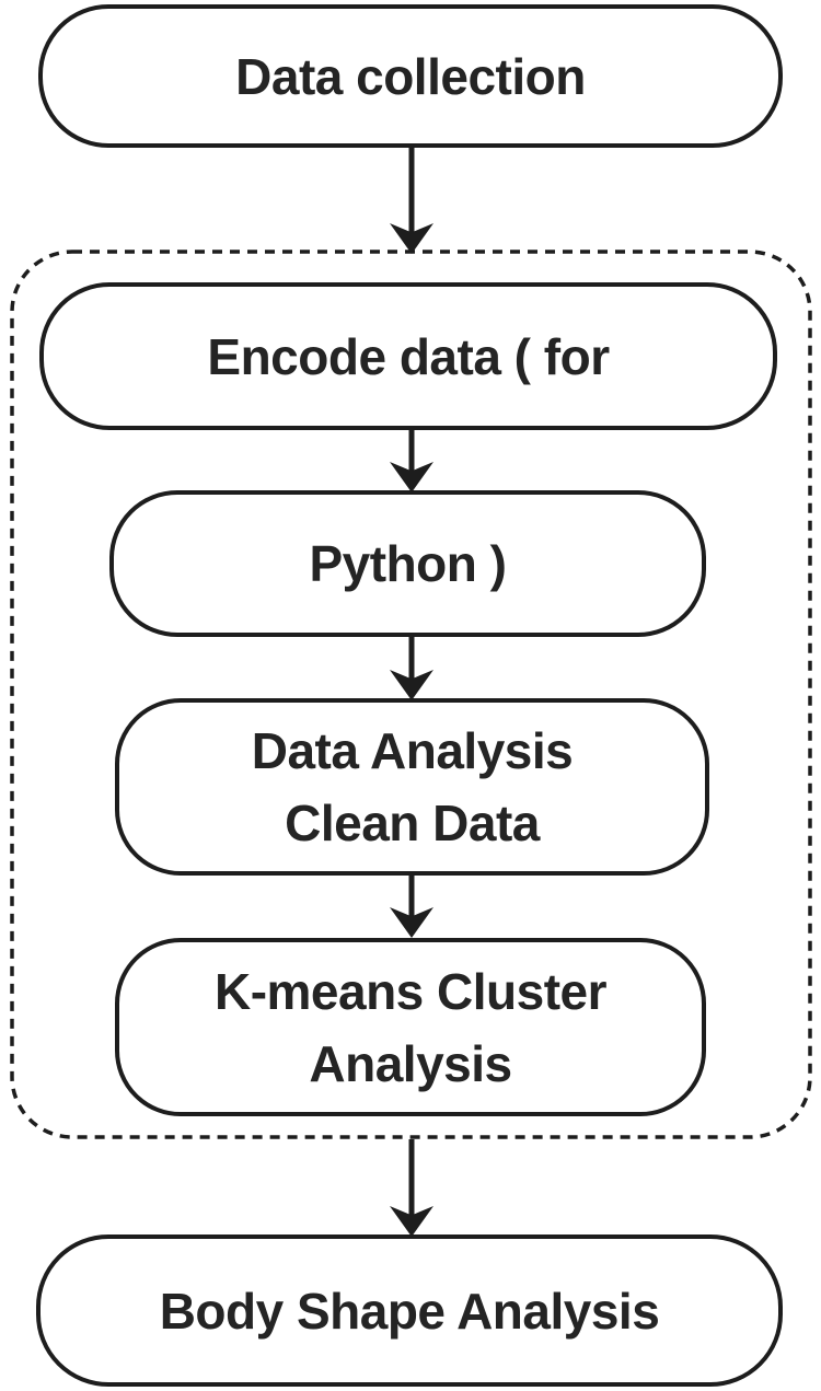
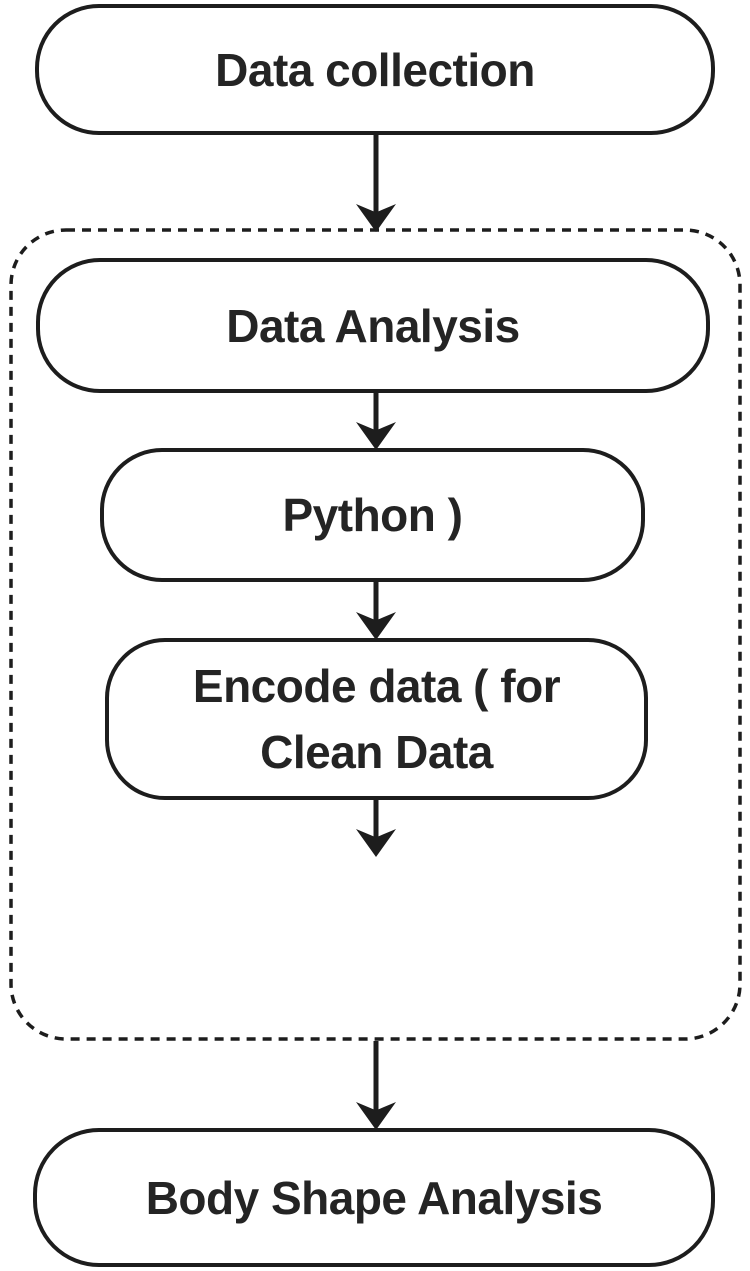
  Data collection
- Encode data ( for
+ Data Analysis
  Python )
- Data Analysis
+ Encode data ( for
  Clean Data
- K-means Cluster
- Analysis
  Body Shape Analysis
